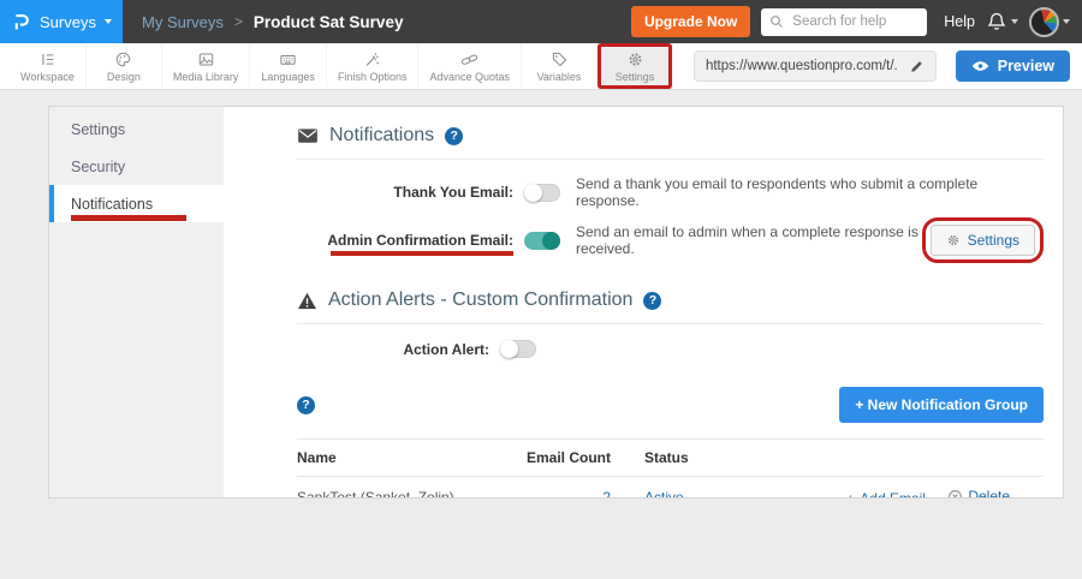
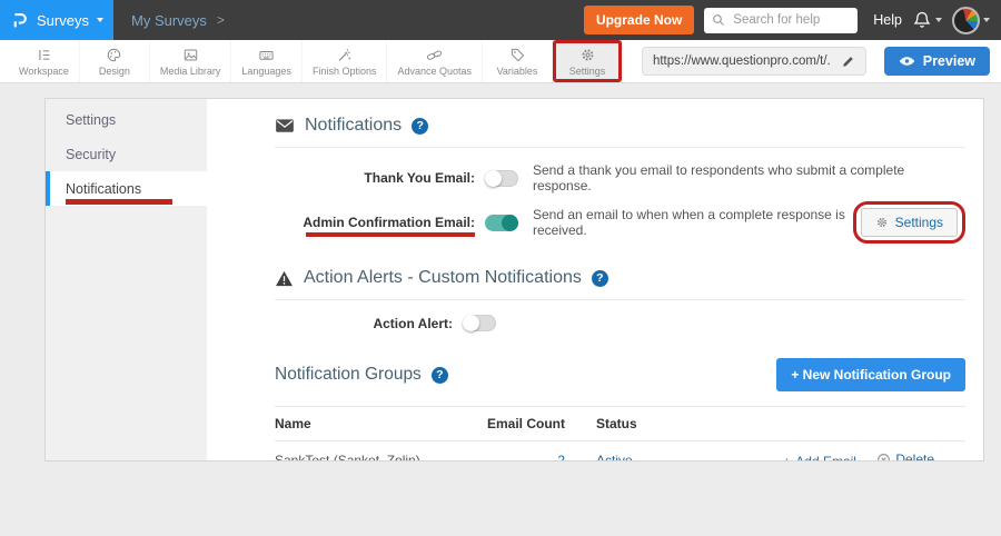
  Surveys
  My Surveys
  >
- Product Sat Survey
  Upgrade Now
  Search for help
  Help
  Workspace
  Design
  Media Library
  Languages
  Finish Options
  Advance Quotas
  Variables
  Settings
  https://www.questionpro.com/t/.
  Preview
  Settings
  Security
  Notifications
  Notifications
  ?
  Thank You Email:
  Send a thank you email to respondents who submit a complete response.
  Admin Confirmation Email:
- Send an email to admin when a complete response is received.
+ Send an email to when when a complete response is received.
  Settings
- Action Alerts - Custom Confirmation
+ Action Alerts - Custom Notifications
  ?
  Action Alert:
+ Notification Groups
  ?
  + New Notification Group
  Name
  Email Count
  Status
  Delete
